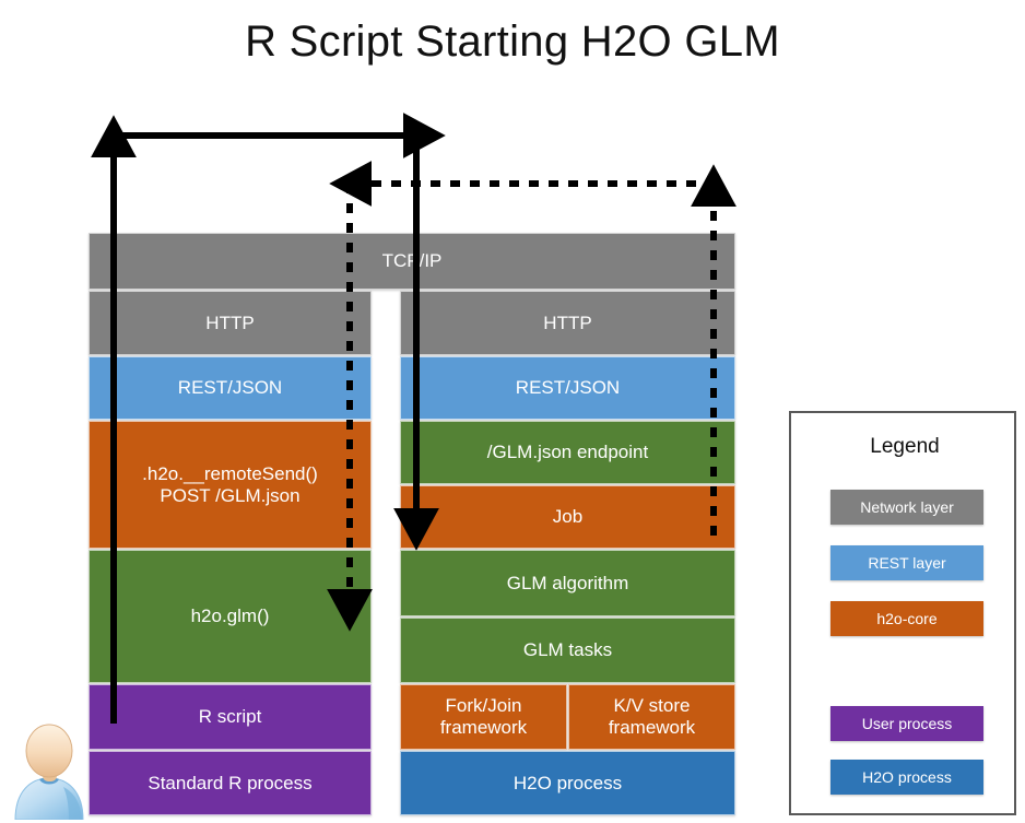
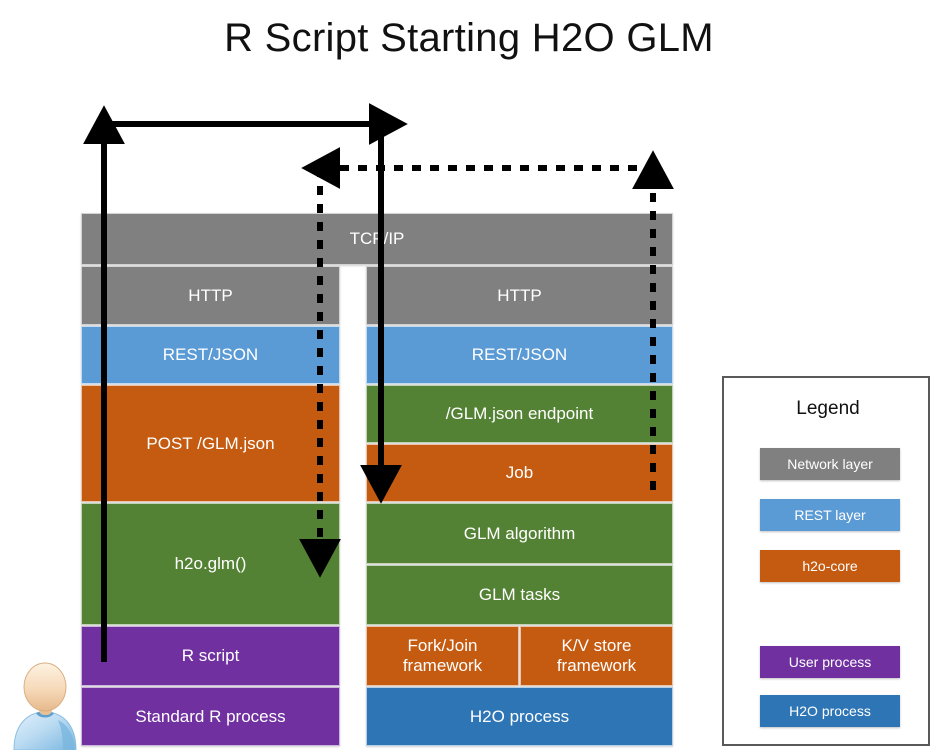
  R Script Starting H2O GLM
  TCP/IP
  HTTP
  REST/JSON
- .h2o.__remoteSend()
  POST /GLM.json
  h2o.glm()
  R script
  Standard R process
  HTTP
  REST/JSON
  /GLM.json endpoint
  Job
  GLM algorithm
  GLM tasks
  Fork/Join
  framework
  K/V store
  framework
  H2O process
  Legend
  Network layer
  REST layer
  h2o-core
  User process
  H2O process
